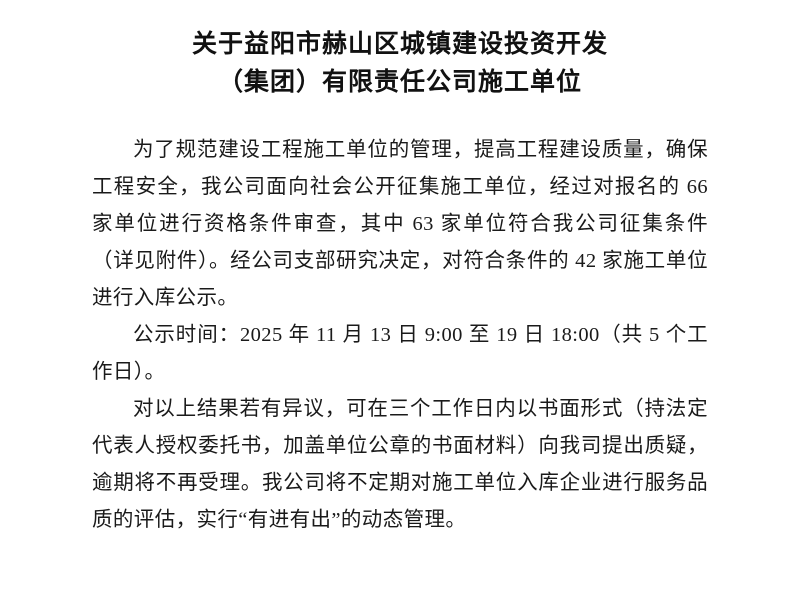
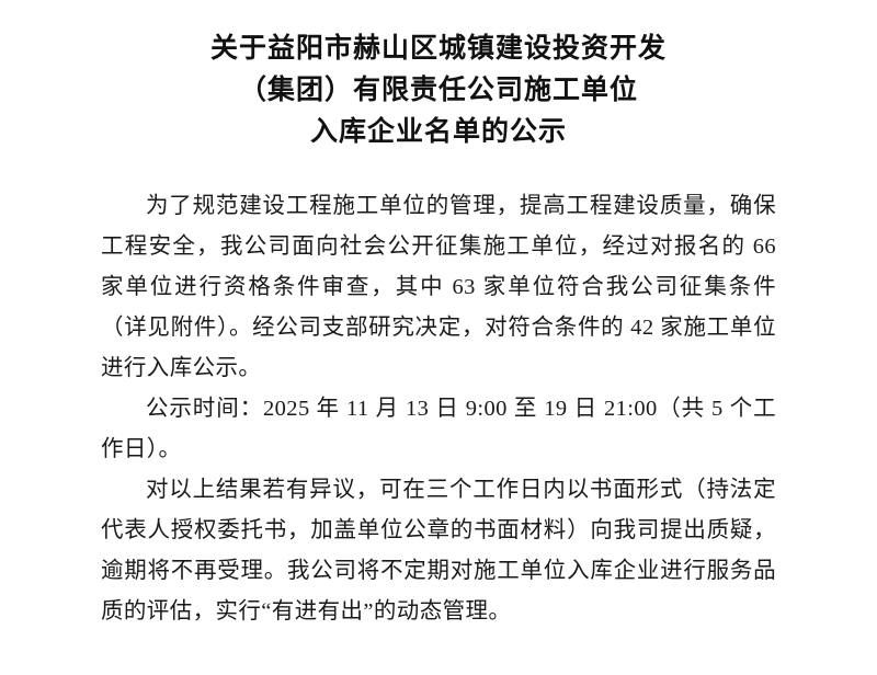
  关于益阳市赫山区城镇建设投资开发
  （集团）有限责任公司施工单位
+ 入库企业名单的公示
  为了规范建设工程施工单位的管理，提高工程建设质量，确保工程安全，我公司面向社会公开征集施工单位，经过对报名的 66 家单位进行资格条件审查，其中 63 家单位符合我公司征集条件（详见附件）。经公司支部研究决定，对符合条件的 42 家施工单位进行入库公示。
- 公示时间：2025 年 11 月 13 日 9:00 至 19 日 18:00（共 5 个工作日）。
+ 公示时间：2025 年 11 月 13 日 9:00 至 19 日 21:00（共 5 个工作日）。
  对以上结果若有异议，可在三个工作日内以书面形式（持法定代表人授权委托书，加盖单位公章的书面材料）向我司提出质疑，逾期将不再受理。我公司将不定期对施工单位入库企业进行服务品质的评估，实行“有进有出”的动态管理。
